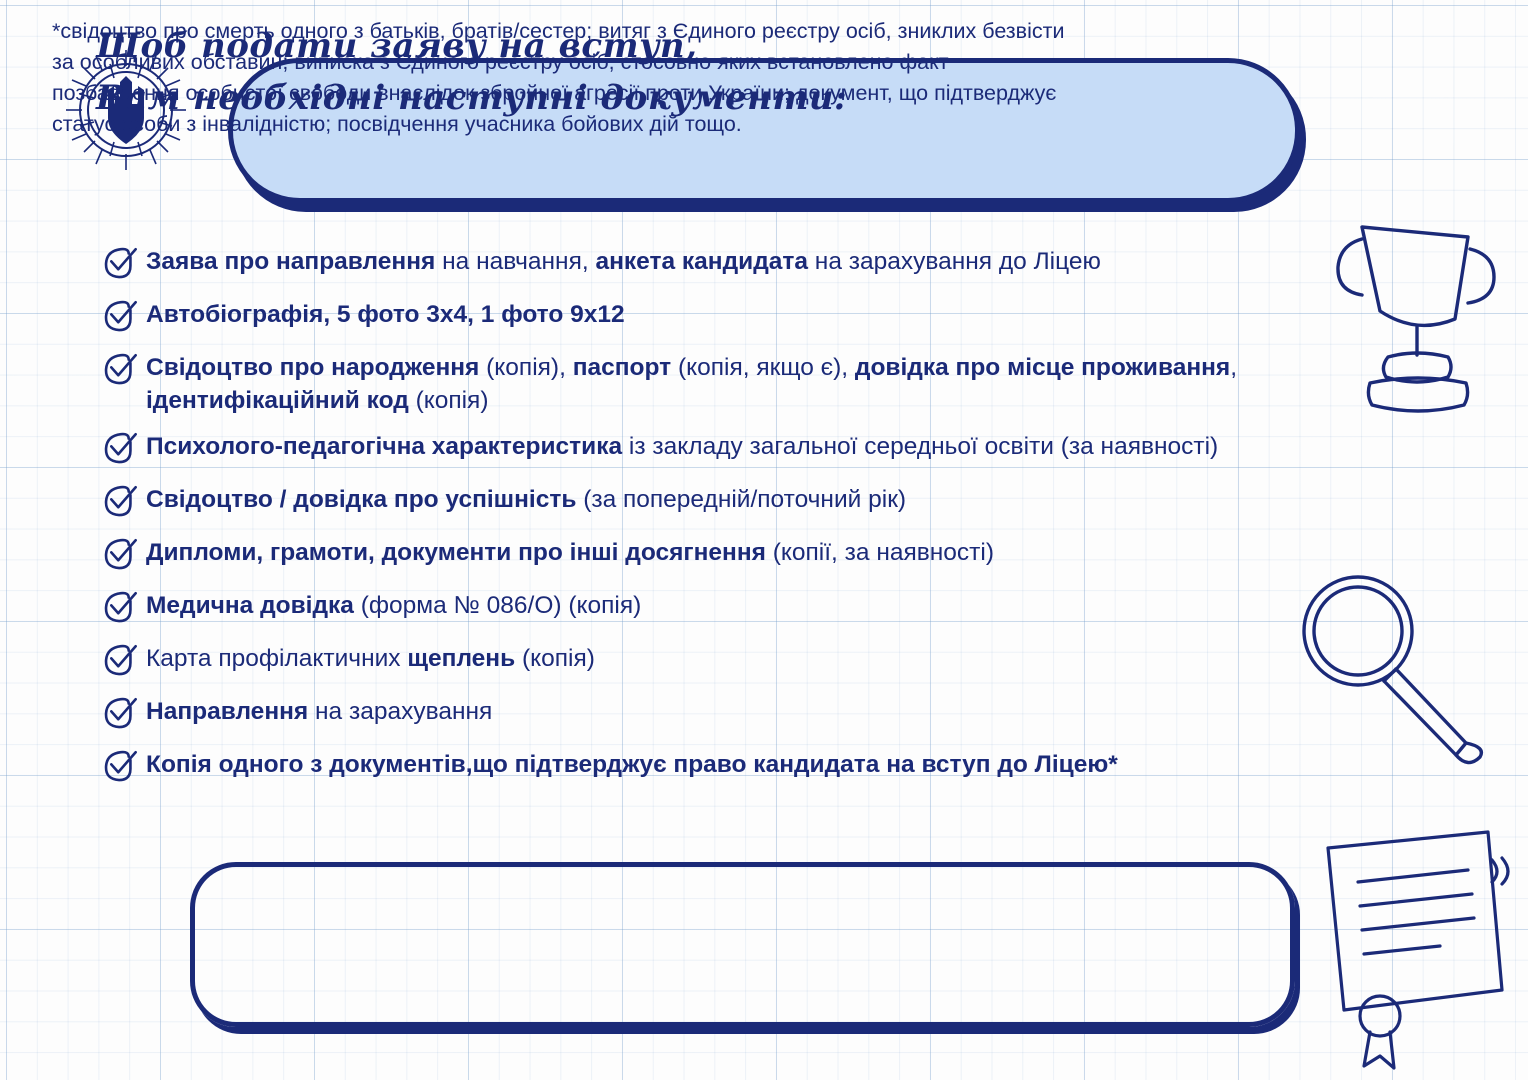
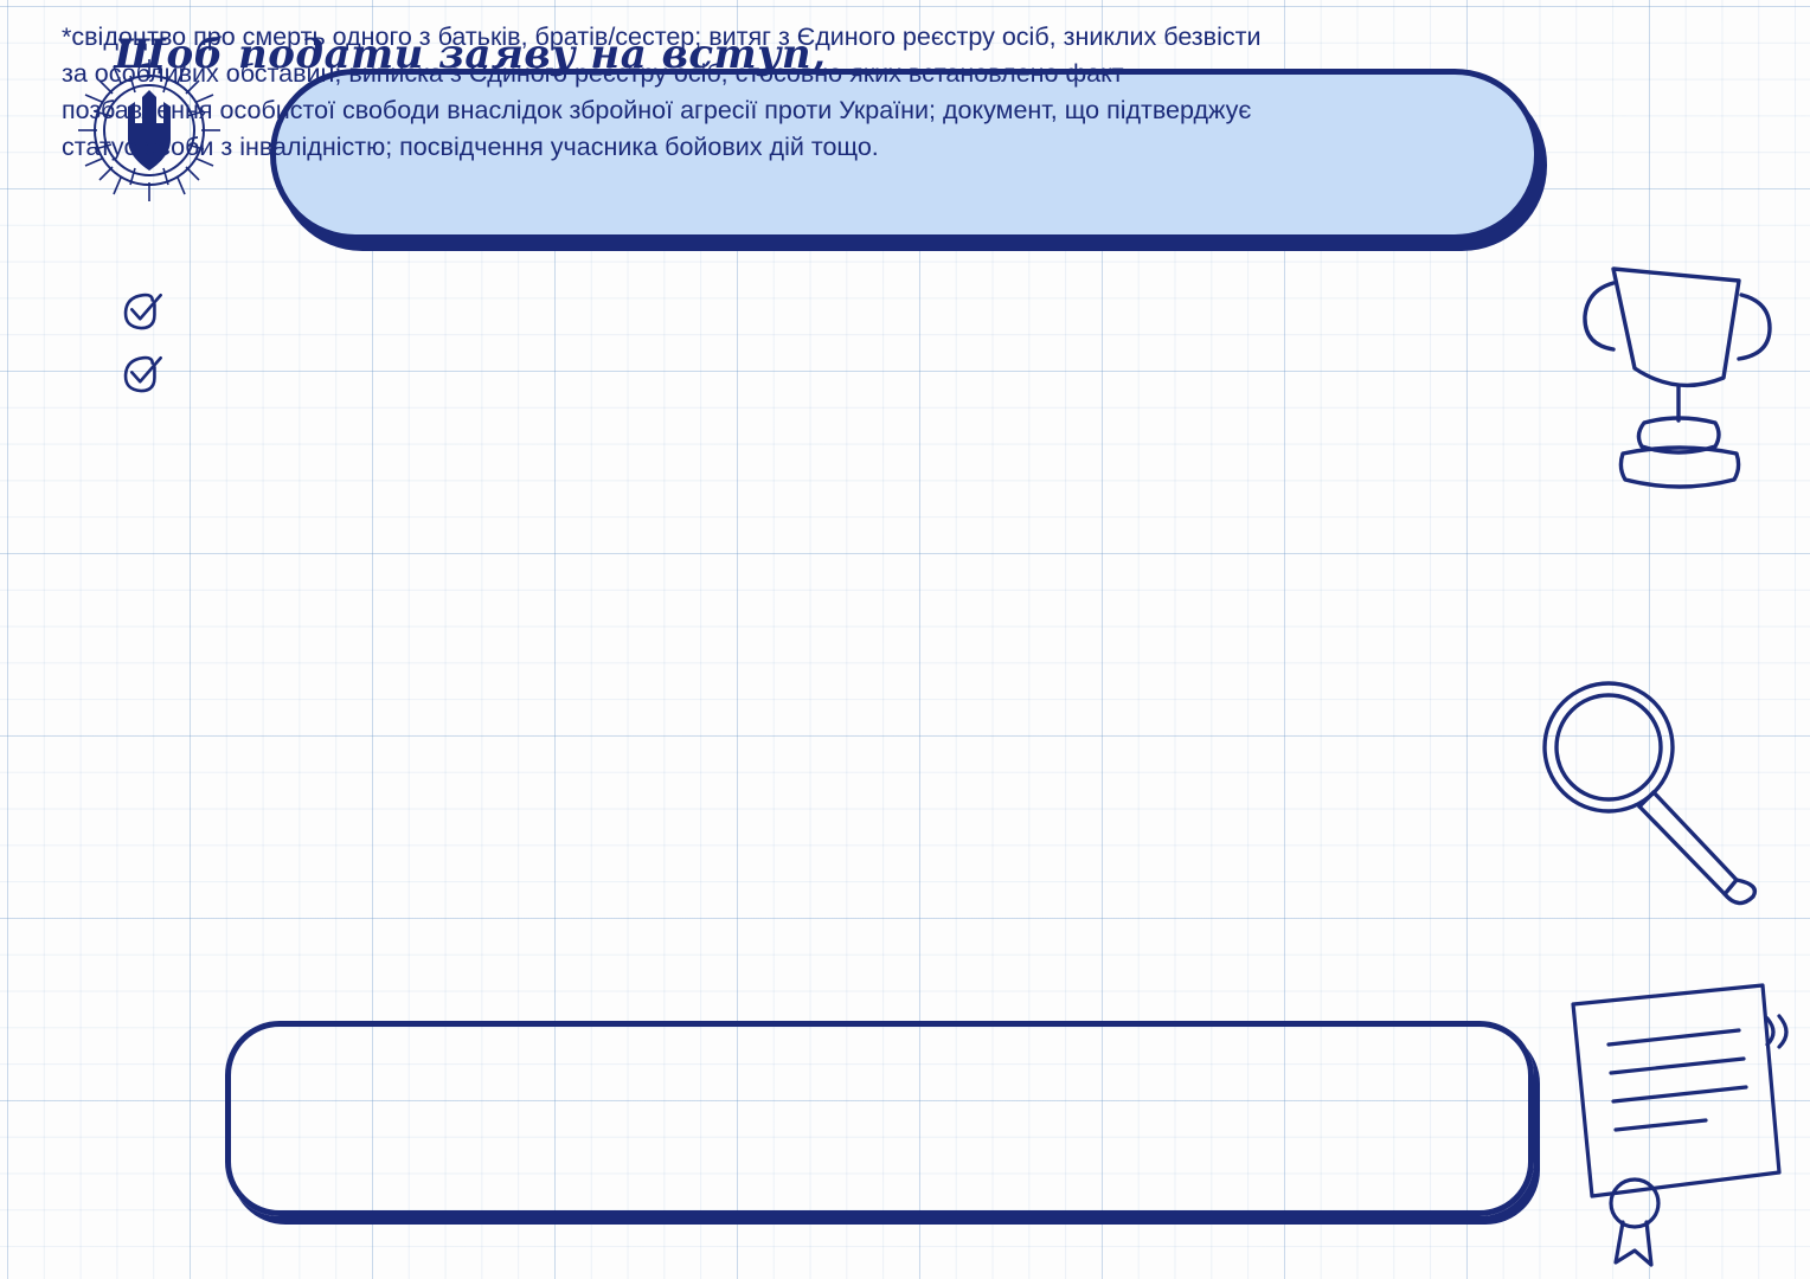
  Щоб подати заяву на вступ,
- Вам необхідні наступні документи:
- Заява про направлення на навчання, анкета кандидата на зарахування до Ліцею
- Автобіографія, 5 фото 3х4, 1 фото 9х12
- Свідоцтво про народження (копія), паспорт (копія, якщо є), довідка про місце проживання, ідентифікаційний код (копія)
- Психолого-педагогічна характеристика із закладу загальної середньої освіти (за наявності)
- Свідоцтво / довідка про успішність (за попередній/поточний рік)
- Дипломи, грамоти, документи про інші досягнення (копії, за наявності)
- Медична довідка (форма № 086/О) (копія)
- Карта профілактичних щеплень (копія)
- Направлення на зарахування
- Копія одного з документів,що підтверджує право кандидата на вступ до Ліцею*
  *свідоцтво про смерть одного з батьків, братів/сестер; витяг з Єдиного реєстру осіб, зниклих безвісти за особливих обставин; виписка з Єдиного реєстру осіб, стосовно яких встановлено факт позбавлення особистої свободи внаслідок збройної агресії проти України; документ, що підтверджує статус особи з інвалідністю; посвідчення учасника бойових дій тощо.
